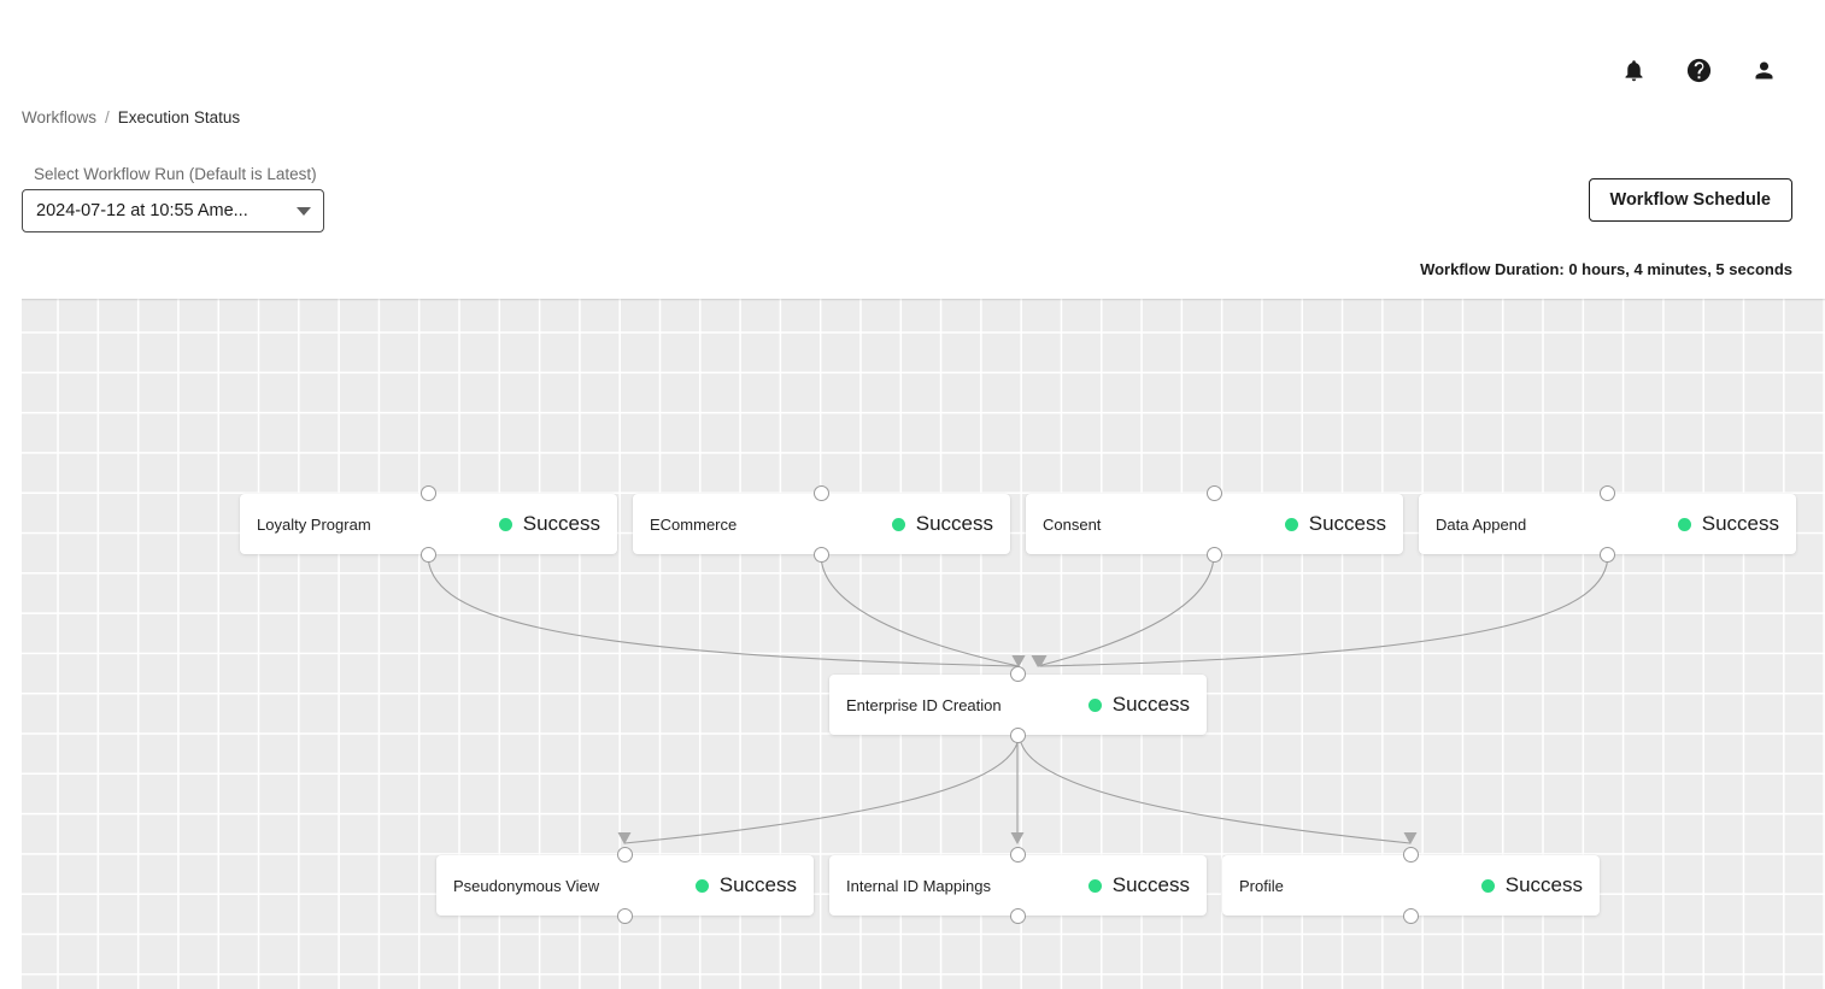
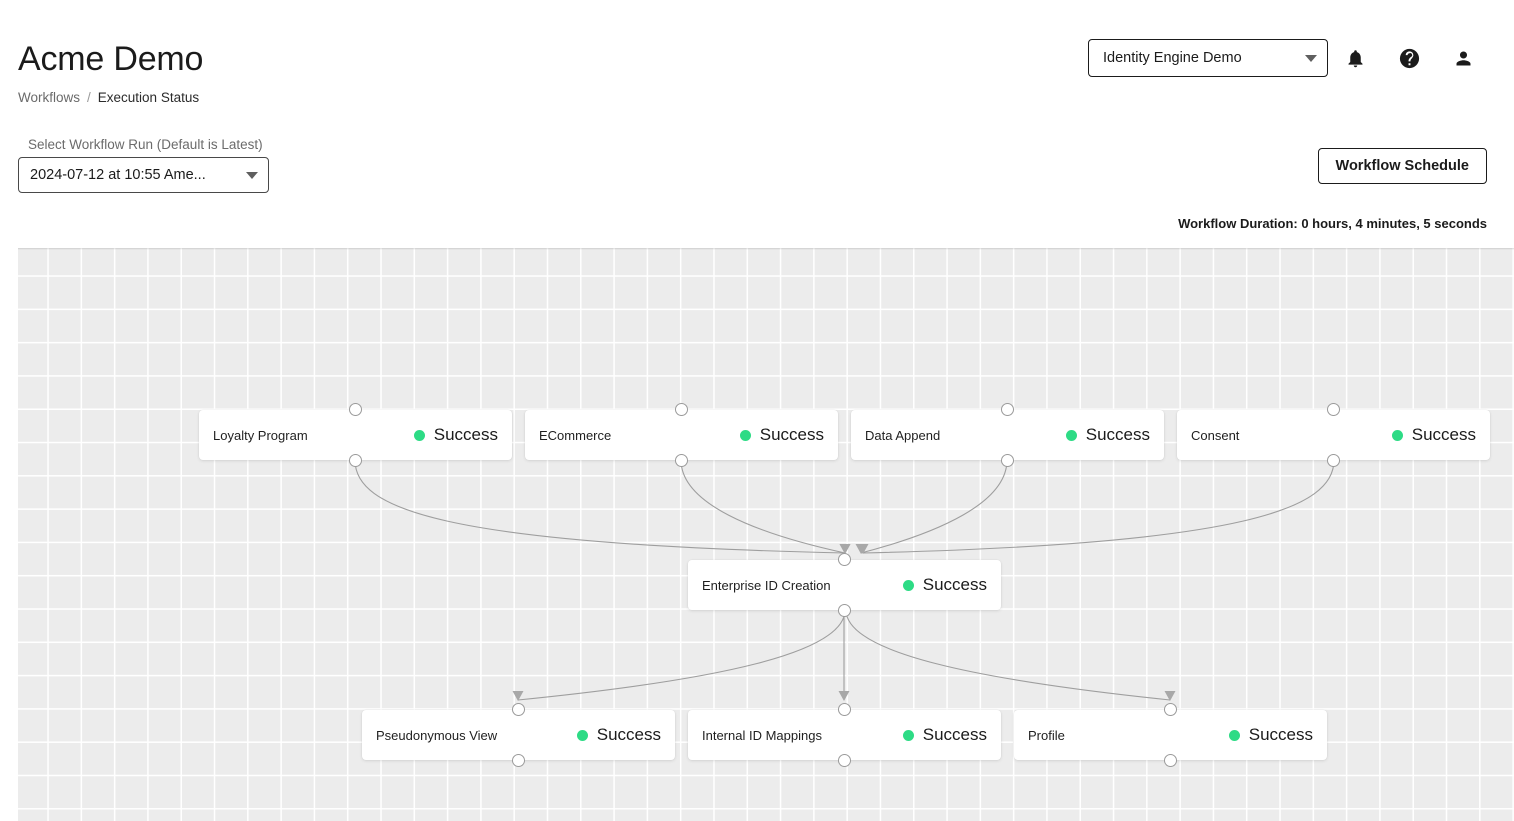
+ Acme Demo
+ Identity Engine Demo
  Workflows
  /
  Execution Status
  Select Workflow Run (Default is Latest)
  2024-07-12 at 10:55 Ame...
  Workflow Schedule
  Workflow Duration: 0 hours, 4 minutes, 5 seconds
  Loyalty Program
  Success
  ECommerce
  Success
- Consent
+ Data Append
  Success
- Data Append
+ Consent
  Success
  Enterprise ID Creation
  Success
  Pseudonymous View
  Success
  Internal ID Mappings
  Success
  Profile
  Success
